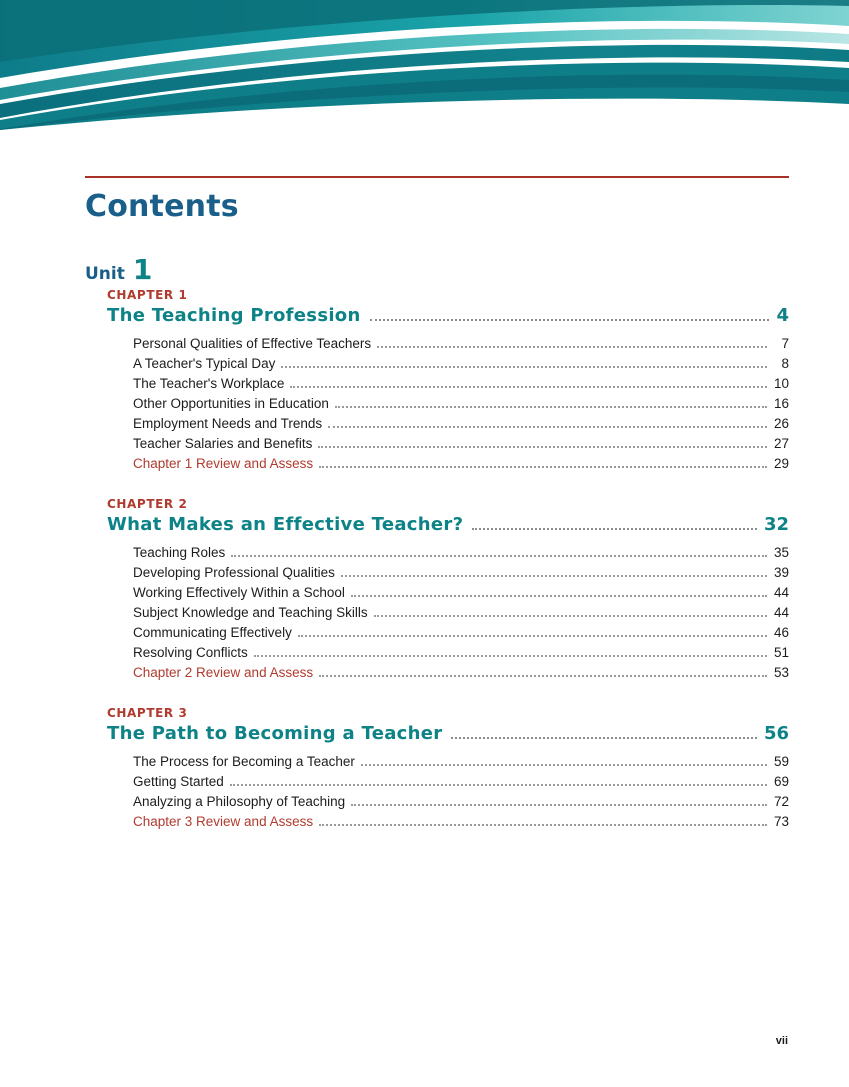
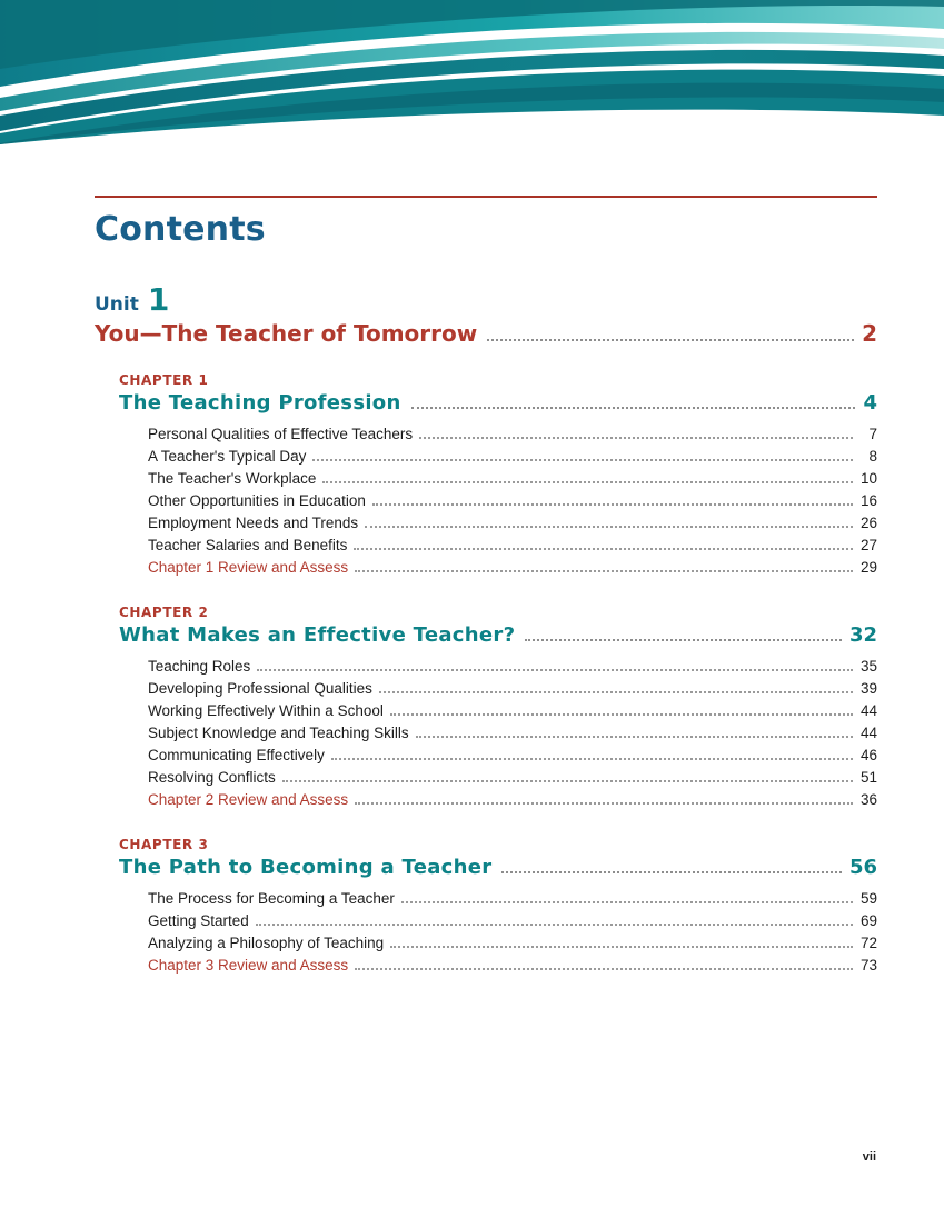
  Contents
  Unit
  1
+ You—The Teacher of Tomorrow
+ 2
  CHAPTER 1
  The Teaching Profession
  4
  Personal Qualities of Effective Teachers
  7
  A Teacher's Typical Day
  8
  The Teacher's Workplace
  10
  Other Opportunities in Education
  16
  Employment Needs and Trends
  26
  Teacher Salaries and Benefits
  27
  Chapter 1 Review and Assess
  29
  CHAPTER 2
  What Makes an Effective Teacher?
  32
  Teaching Roles
  35
  Developing Professional Qualities
  39
  Working Effectively Within a School
  44
  Subject Knowledge and Teaching Skills
  44
  Communicating Effectively
  46
  Resolving Conflicts
  51
  Chapter 2 Review and Assess
- 53
+ 36
  CHAPTER 3
  The Path to Becoming a Teacher
  56
  The Process for Becoming a Teacher
  59
  Getting Started
  69
  Analyzing a Philosophy of Teaching
  72
  Chapter 3 Review and Assess
  73
  vii
